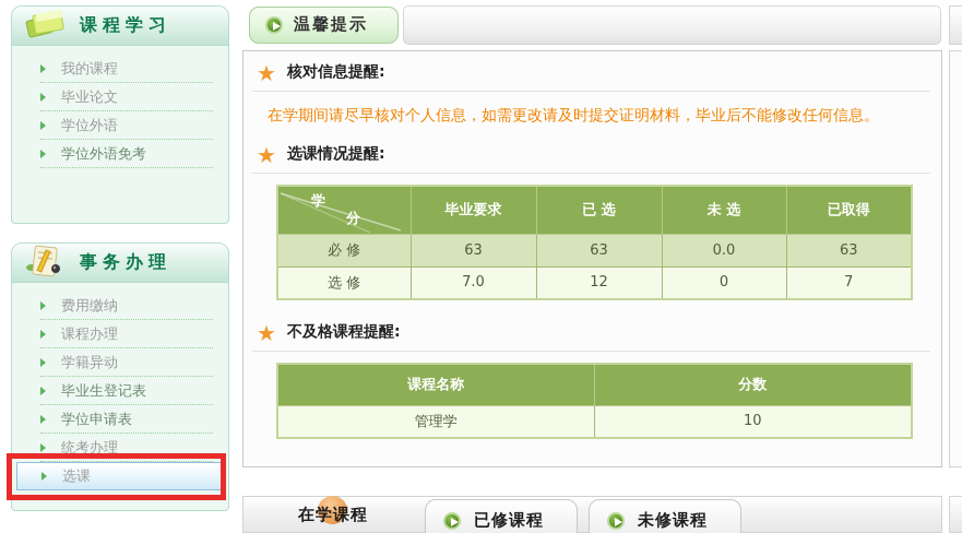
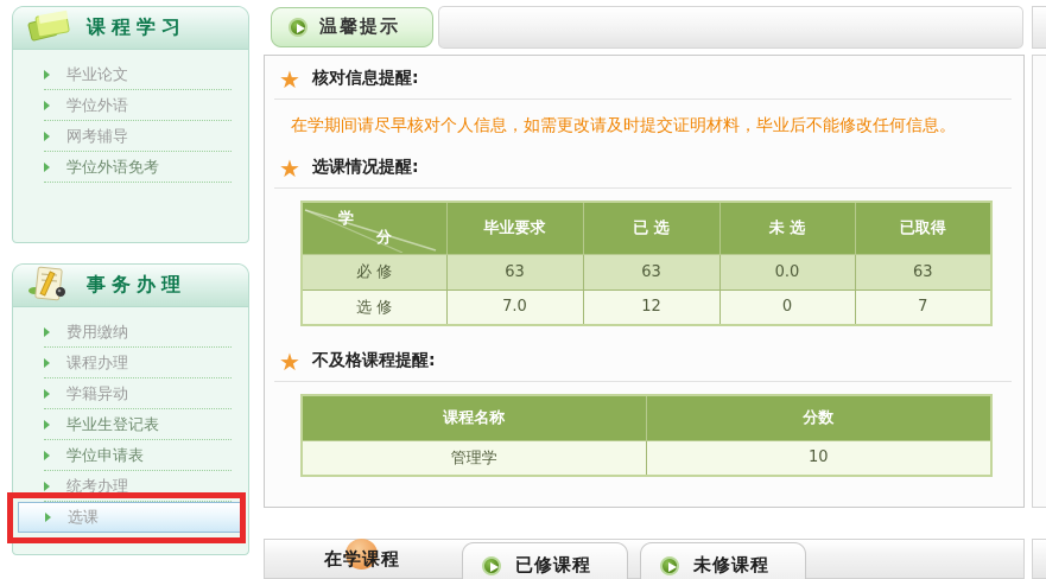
  课程学习
- 我的课程
  毕业论文
  学位外语
+ 网考辅导
  学位外语免考
  事务办理
  费用缴纳
  课程办理
  学籍异动
  毕业生登记表
  学位申请表
  统考办理
  选课
  温馨提示
  ★
  核对信息提醒:
  在学期间请尽早核对个人信息，如需更改请及时提交证明材料，毕业后不能修改任何信息。
  ★
  选课情况提醒:
  学 分	毕业要求	已 选	未 选	已取得
  必 修	63	63	0.0	63
  选 修	7.0	12	0	7
  ★
  不及格课程提醒:
  课程名称	分数
  管理学	10
  在学课程
  已修课程
  未修课程
